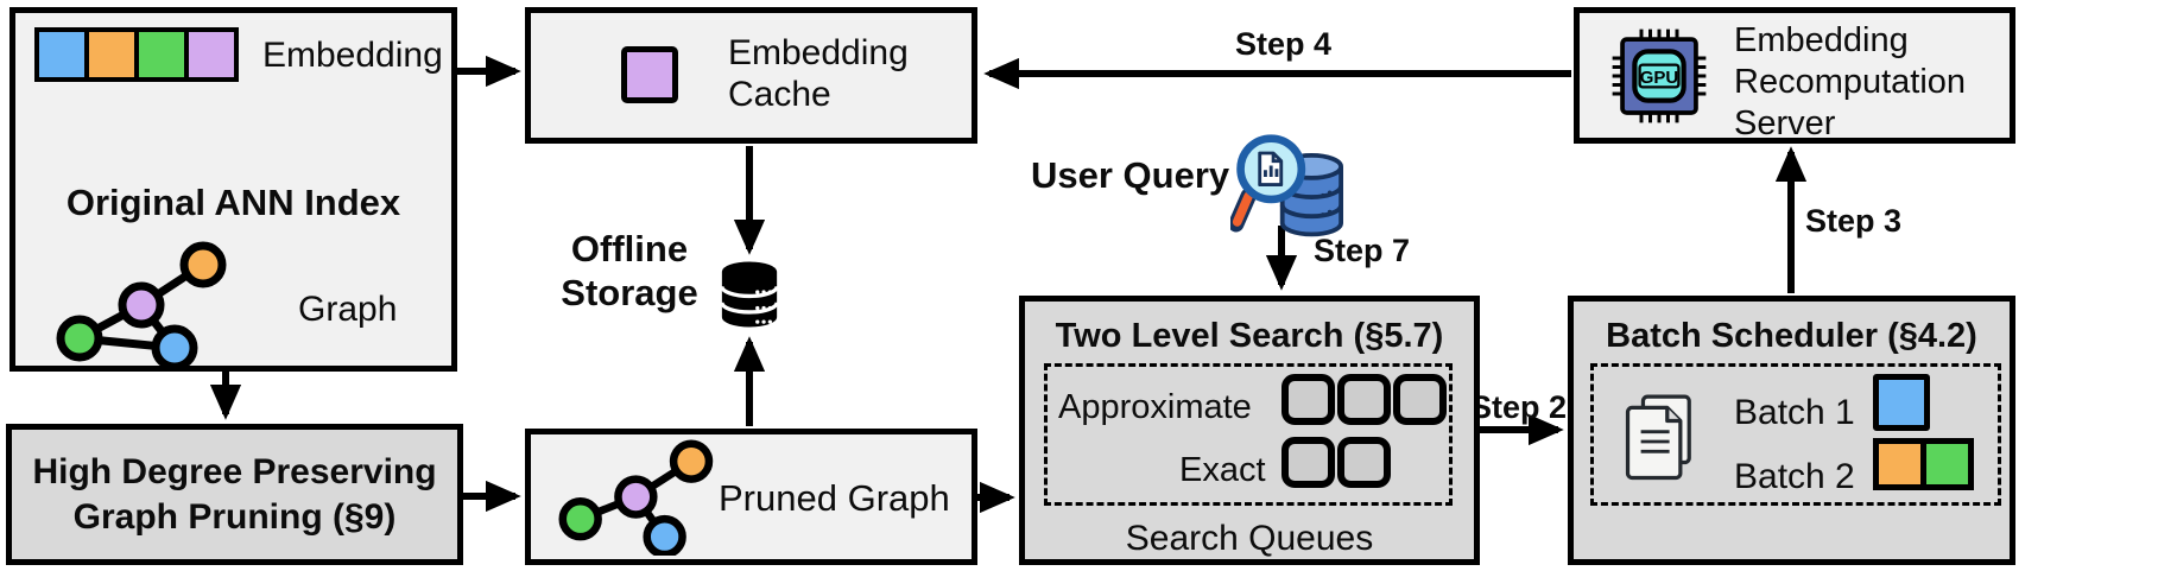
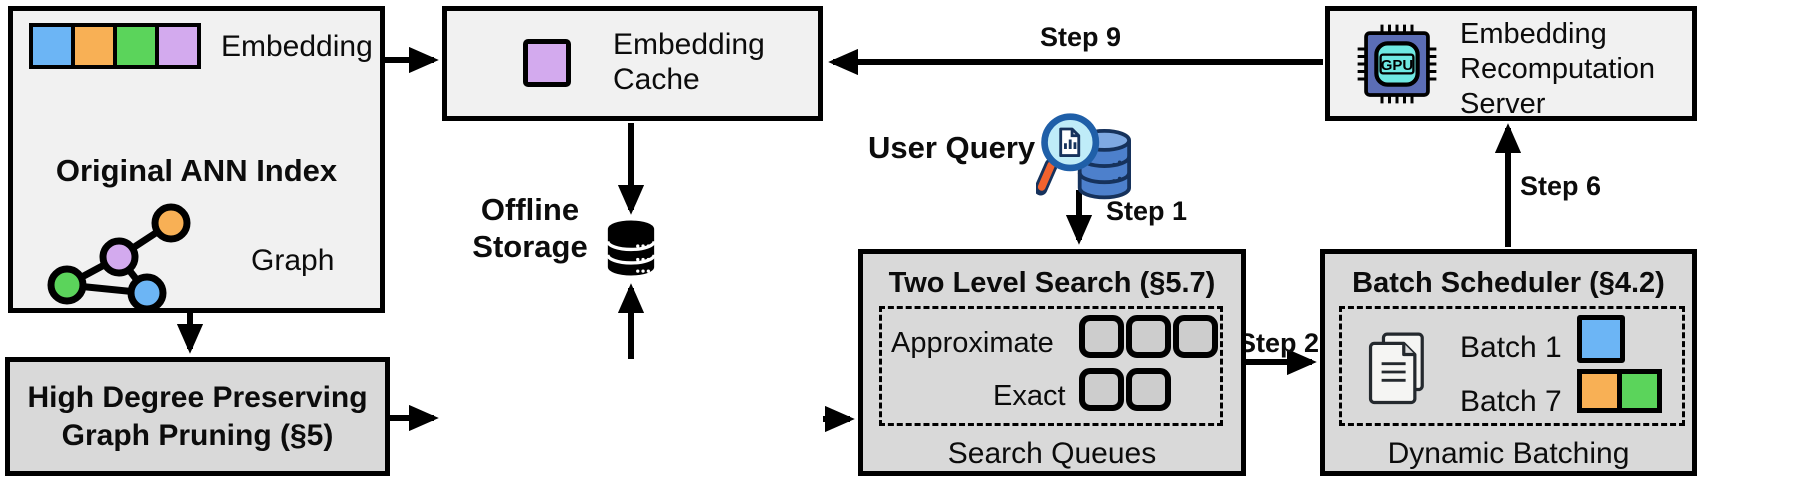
  Embedding
  Original ANN Index
  Graph
  Embedding Cache
  Offline Storage
- High Degree Preserving Graph Pruning (§9)
+ High Degree Preserving Graph Pruning (§5)
- Pruned Graph
  User Query
- Step 7
+ Step 1
  Step 2
- Step 3
+ Step 6
- Step 4
+ Step 9
  Two Level Search (§5.7)
  Approximate
  Exact
  Search Queues
  Batch Scheduler (§4.2)
  Batch 1
- Batch 2
+ Batch 7
+ Dynamic Batching
  GPU
  Embedding Recomputation Server
